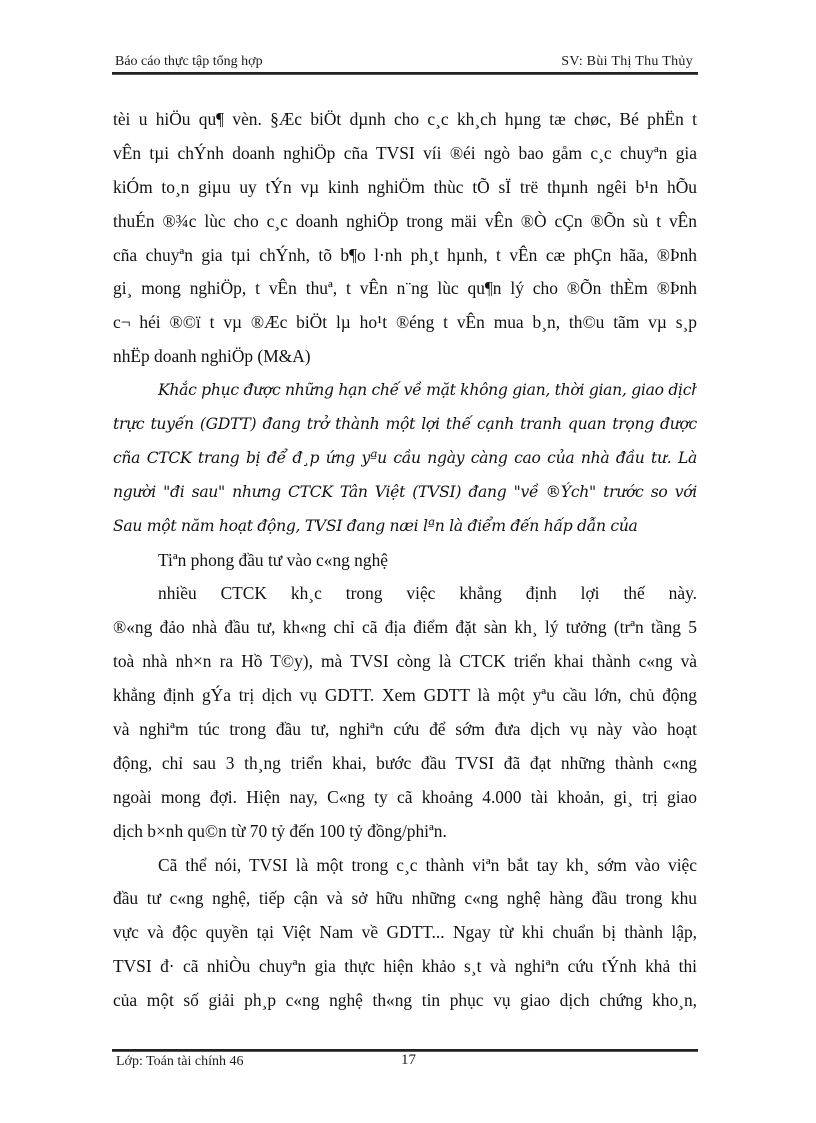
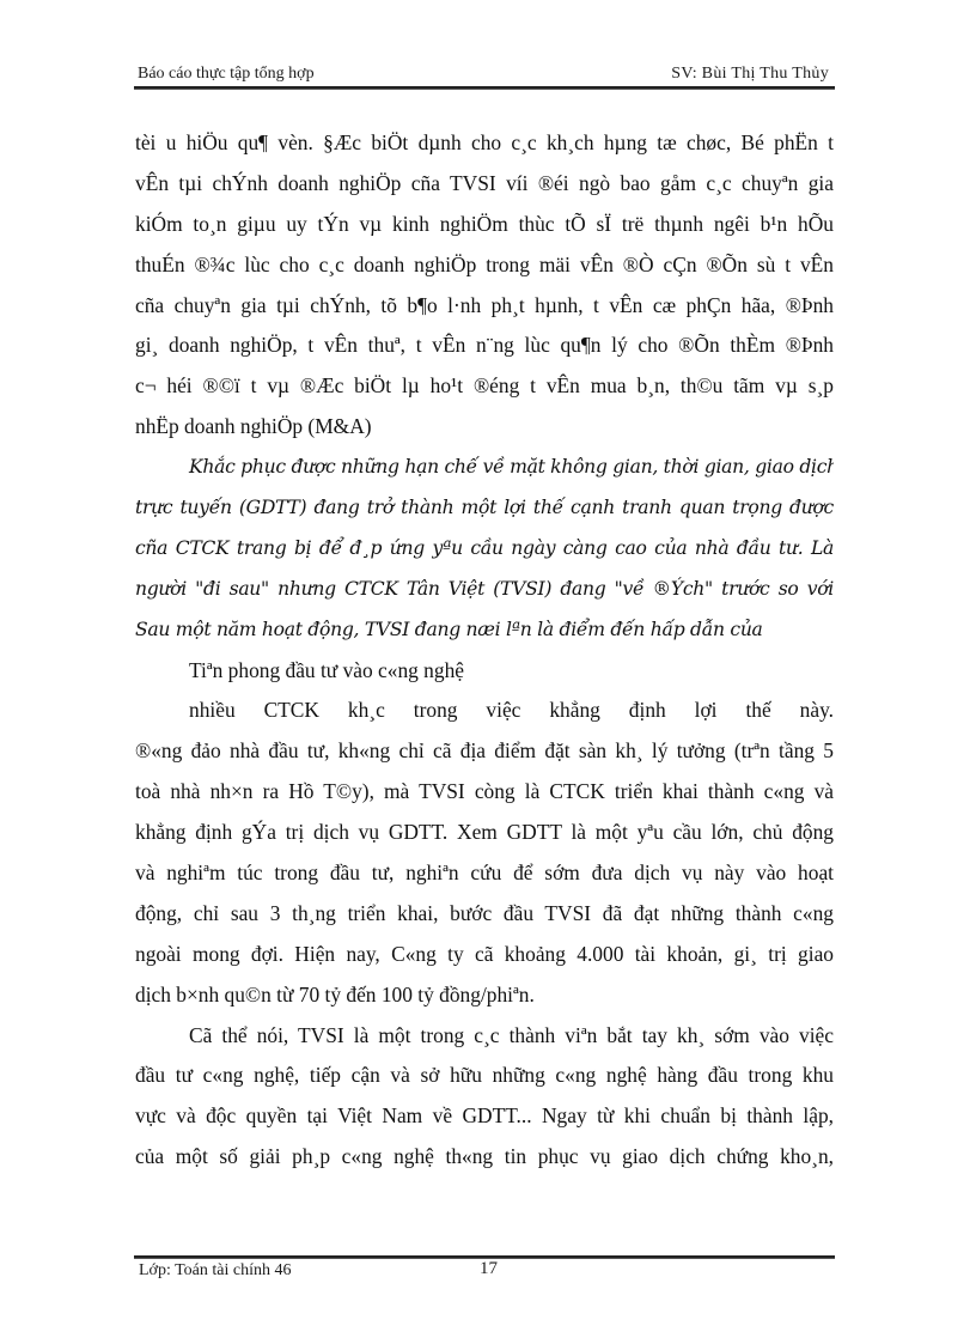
  Báo cáo thực tập tổng hợp
  SV: Bùi Thị Thu Thủy
  tèi u hiÖu qu¶ vèn. §Æc biÖt dµnh cho c¸c kh¸ch hµng tæ chøc, Bé phËn t
  vÊn tµi chÝnh doanh nghiÖp cña TVSI víi ®éi ngò bao gåm c¸c chuyªn gia
  kiÓm to¸n giµu uy tÝn vµ kinh nghiÖm thùc tÕ sÏ trë thµnh ng­êi b¹n hÕu
  thuÉn ®¾c lùc cho c¸c doanh nghiÖp trong mäi vÊn ®Ò cÇn ®Õn sù t vÊn
  cña chuyªn gia tµi chÝnh, tõ b¶o l·nh ph¸t hµnh, t vÊn cæ phÇn hãa, ®Þnh
- gi¸ mong nghiÖp, t vÊn thuª, t vÊn n¨ng lùc qu¶n lý cho ®Õn thÈm ®Þnh
+ gi¸ doanh nghiÖp, t vÊn thuª, t vÊn n¨ng lùc qu¶n lý cho ®Õn thÈm ®Þnh
  c¬ héi ®©ï t vµ ®Æc biÖt lµ ho¹t ®éng t vÊn mua b¸n, th©u tãm vµ s¸p
  nhËp doanh nghiÖp (M&A)
  Khắc phục được những hạn chế về mặt không gian, thời gian, giao dịch
  trực tuyến (GDTT) đang trở thành một lợi thế cạnh tranh quan trọng được
  cña CTCK trang bị để đ¸p ứng yªu cầu ngày càng cao của nhà đầu tư. Là
  người "đi sau" nhưng CTCK Tân Việt (TVSI) đang "về ®Ých" trước so với
  Sau một năm hoạt động, TVSI đang næi lªn là điểm đến hấp dẫn của
  Tiªn phong đầu tư vào c«ng nghệ
  nhiều CTCK kh¸c trong việc khẳng định lợi thế này.
  ®«ng đảo nhà đầu tư, kh«ng chỉ cã địa điểm đặt sàn kh¸ lý tưởng (trªn tầng 5
  toà nhà nh×n ra Hồ T©y), mà TVSI còng là CTCK triển khai thành c«ng và
  khẳng định gÝa trị dịch vụ GDTT. Xem GDTT là một yªu cầu lớn, chủ động
  và nghiªm túc trong đầu tư, nghiªn cứu để sớm đưa dịch vụ này vào hoạt
  động, chỉ sau 3 th¸ng triển khai, bước đầu TVSI đã đạt những thành c«ng
  ngoài mong đợi. Hiện nay, C«ng ty cã khoảng 4.000 tài khoản, gi¸ trị giao
  dịch b×nh qu©n từ 70 tỷ đến 100 tỷ đồng/phiªn.
  Cã thể nói, TVSI là một trong c¸c thành viªn bắt tay kh¸ sớm vào việc
  đầu tư c«ng nghệ, tiếp cận và sở hữu những c«ng nghệ hàng đầu trong khu
  vực và độc quyền tại Việt Nam về GDTT... Ngay từ khi chuẩn bị thành lập,
- TVSI đ· cã nhiÒu chuyªn gia thực hiện khảo s¸t và nghiªn cứu tÝnh khả thi
  của một số giải ph¸p c«ng nghệ th«ng tin phục vụ giao dịch chứng kho¸n,
  Lớp: Toán tài chính 46
  17
